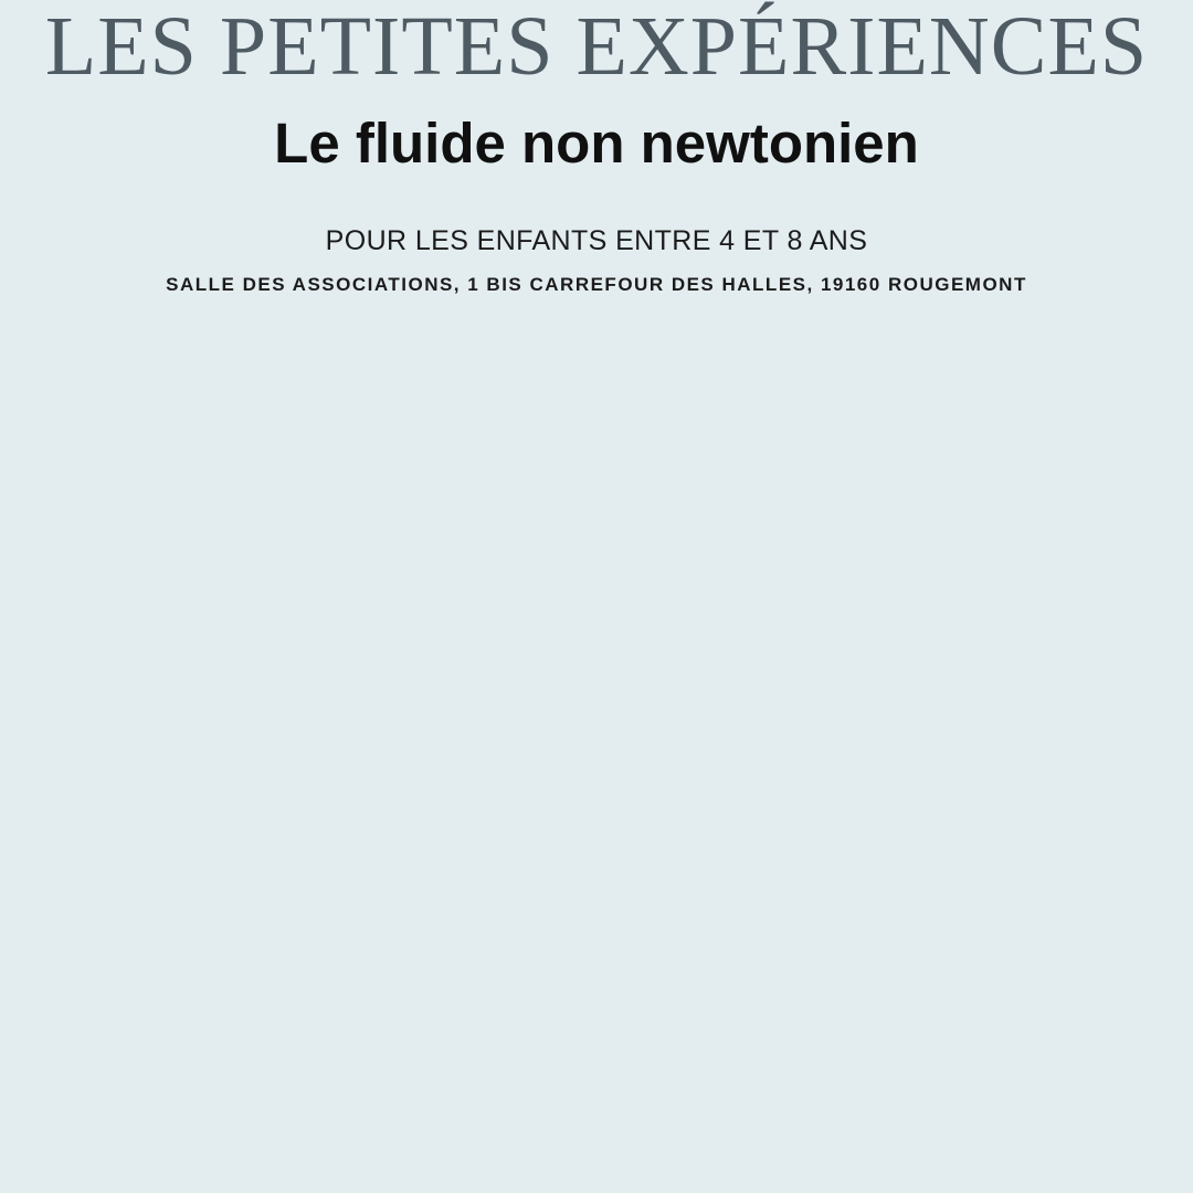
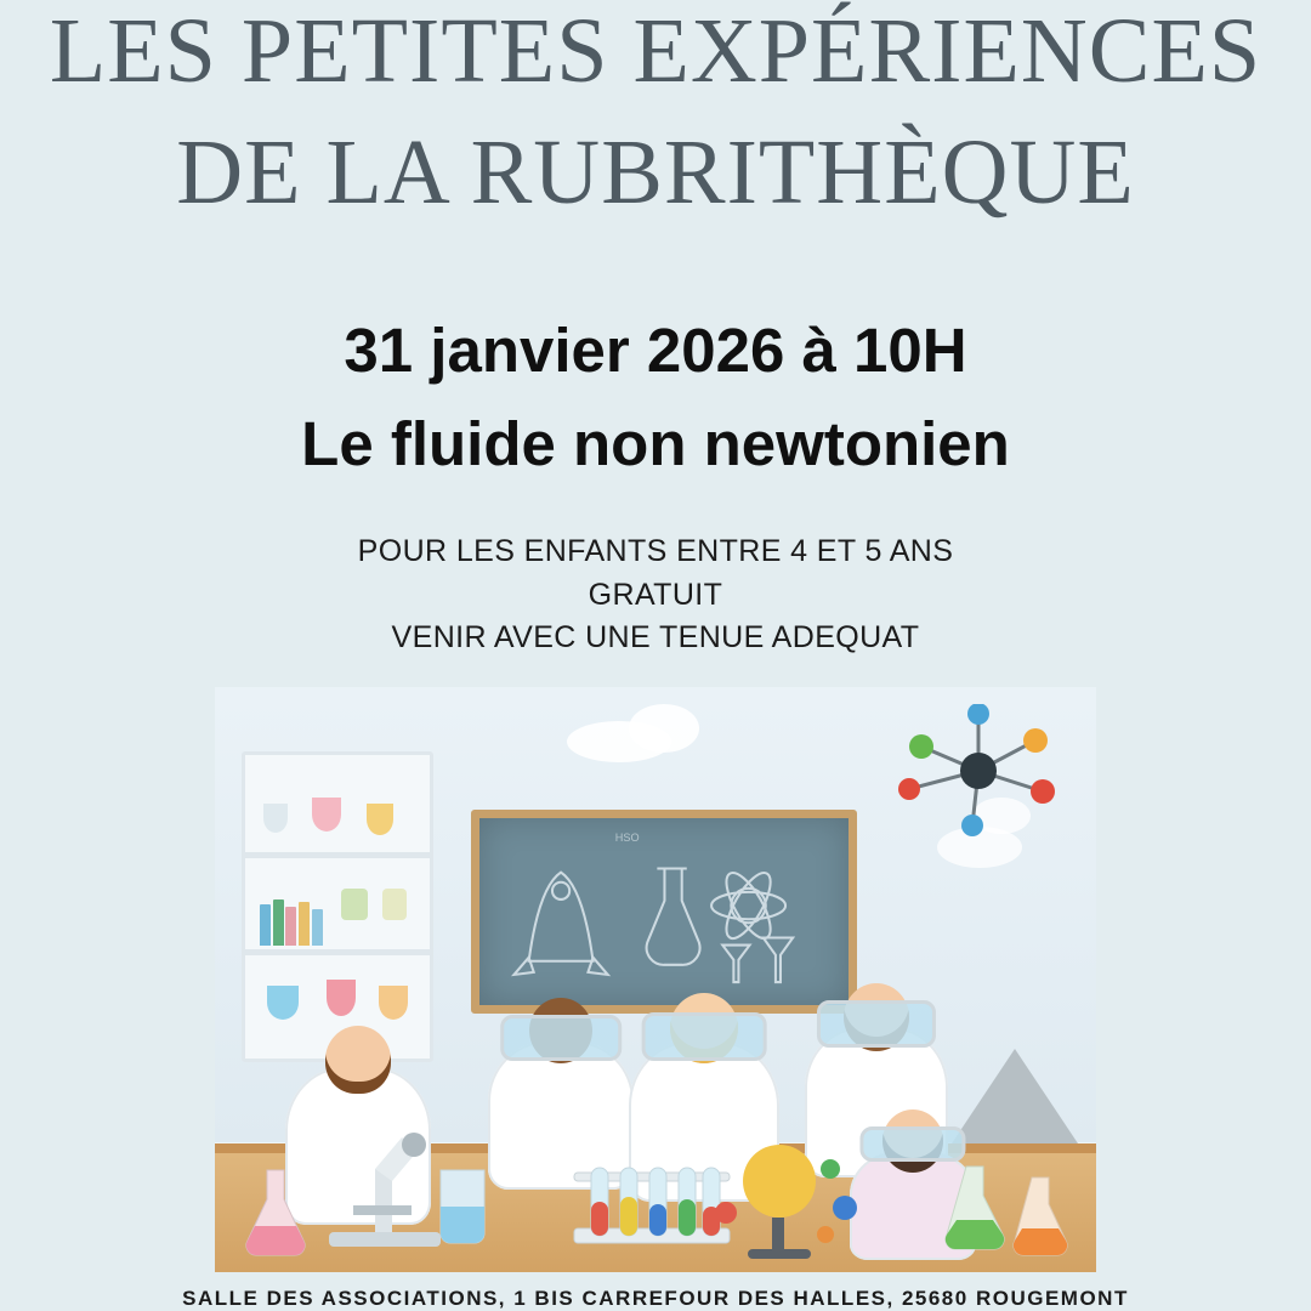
  LES PETITES EXPÉRIENCES
+ DE LA RUBRITHÈQUE
+ 31 janvier 2026 à 10H
  Le fluide non newtonien
- POUR LES ENFANTS ENTRE 4 ET 8 ANS
+ POUR LES ENFANTS ENTRE 4 ET 5 ANS
+ GRATUIT
+ VENIR AVEC UNE TENUE ADEQUAT
+ HSO
- SALLE DES ASSOCIATIONS, 1 BIS CARREFOUR DES HALLES, 19160 ROUGEMONT
+ SALLE DES ASSOCIATIONS, 1 BIS CARREFOUR DES HALLES, 25680 ROUGEMONT
